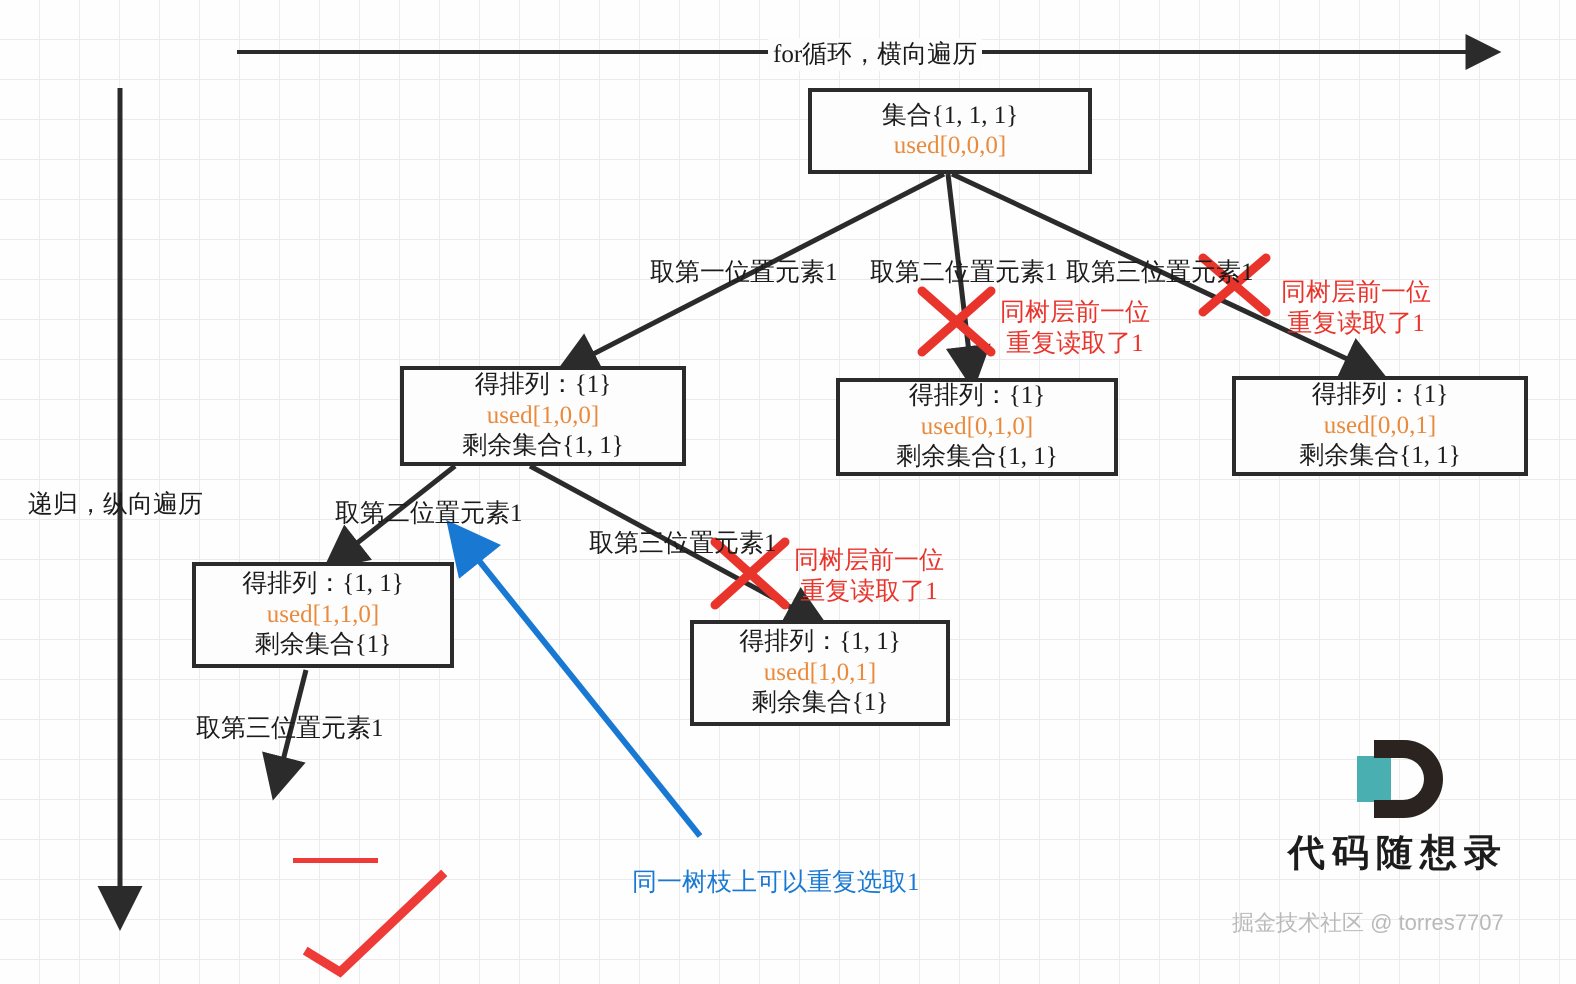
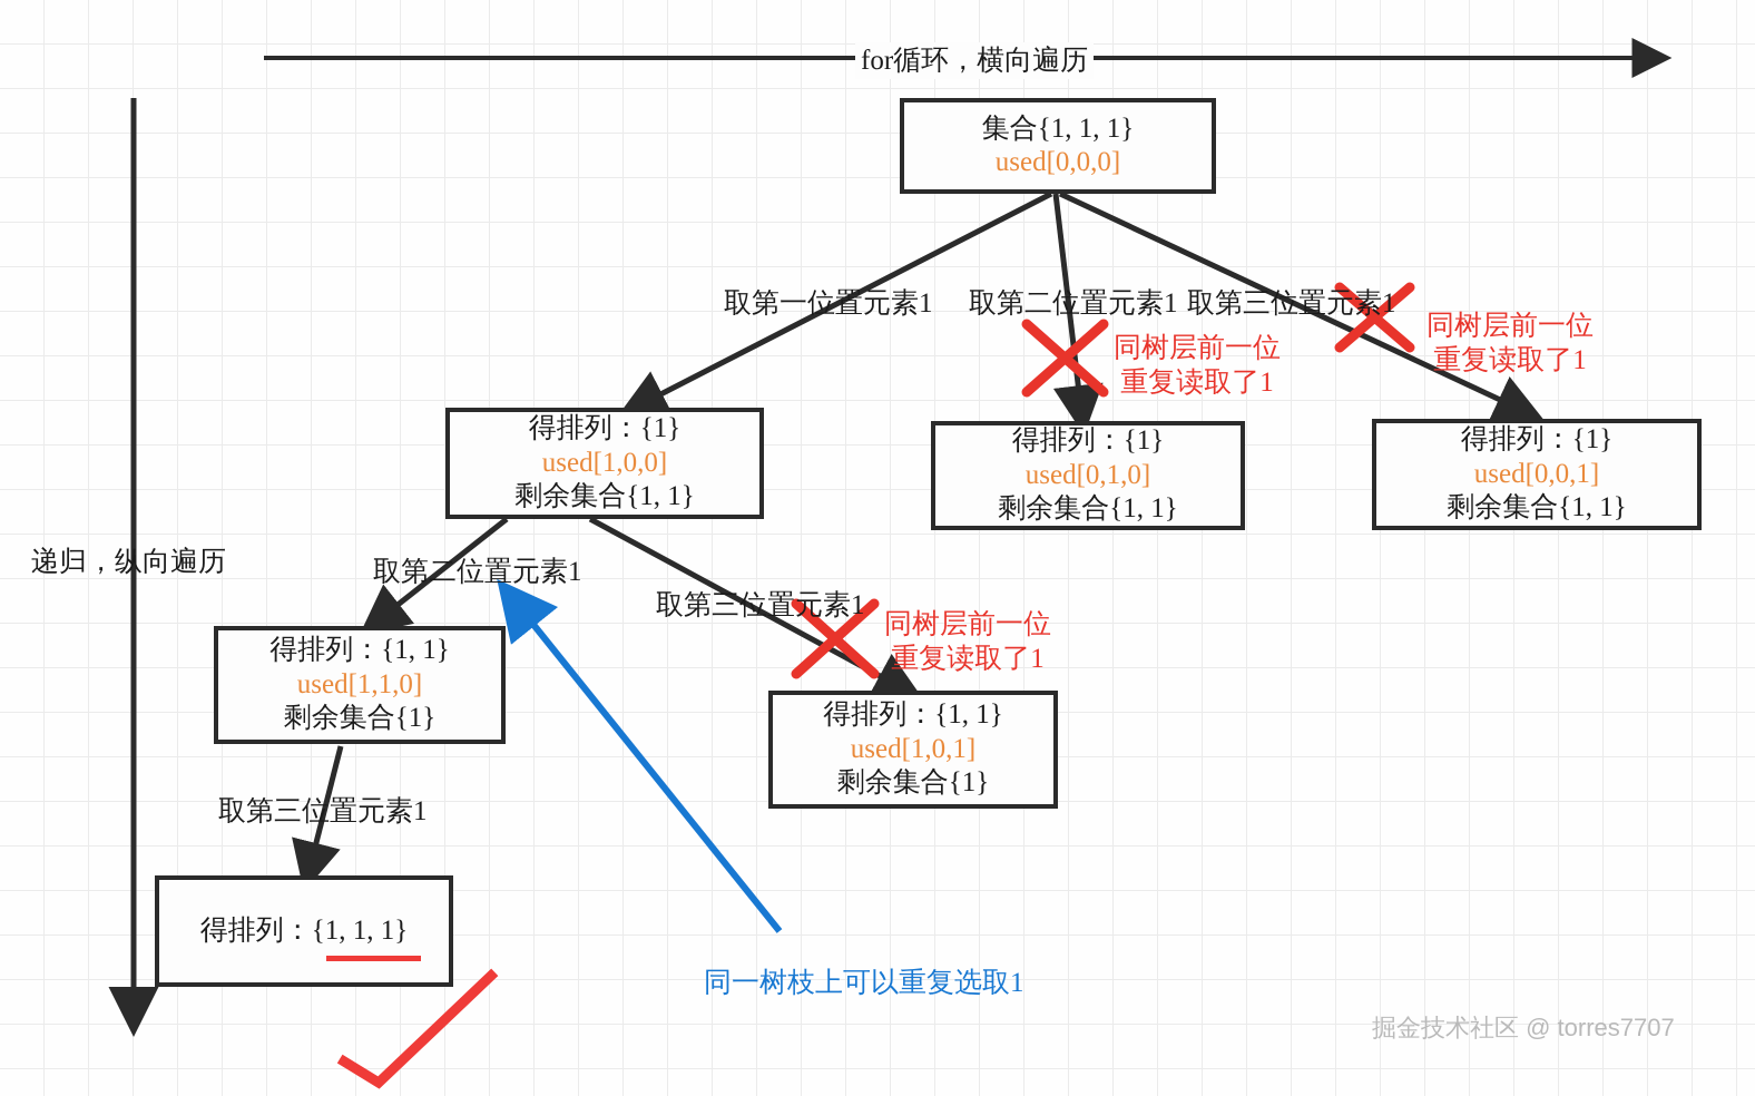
  for循环，横向遍历
  递归，纵向遍历
  集合{1, 1, 1}
  used[0,0,0]
  得排列：{1}
  used[1,0,0]
  剩余集合{1, 1}
  得排列：{1}
  used[0,1,0]
  剩余集合{1, 1}
  得排列：{1}
  used[0,0,1]
  剩余集合{1, 1}
  得排列：{1, 1}
  used[1,1,0]
  剩余集合{1}
  得排列：{1, 1}
  used[1,0,1]
  剩余集合{1}
+ 得排列：{1, 1, 1}
  取第一位置元素1
  取第二位置元素1
  取第三位置元素1
  取第二位置元素1
  取第三位置元素1
  取第三位置元素1
  同树层前一位
  重复读取了1
  同树层前一位
  重复读取了1
  同树层前一位
  重复读取了1
  同一树枝上可以重复选取1
- 代码随想录
  掘金技术社区 @ torres7707
